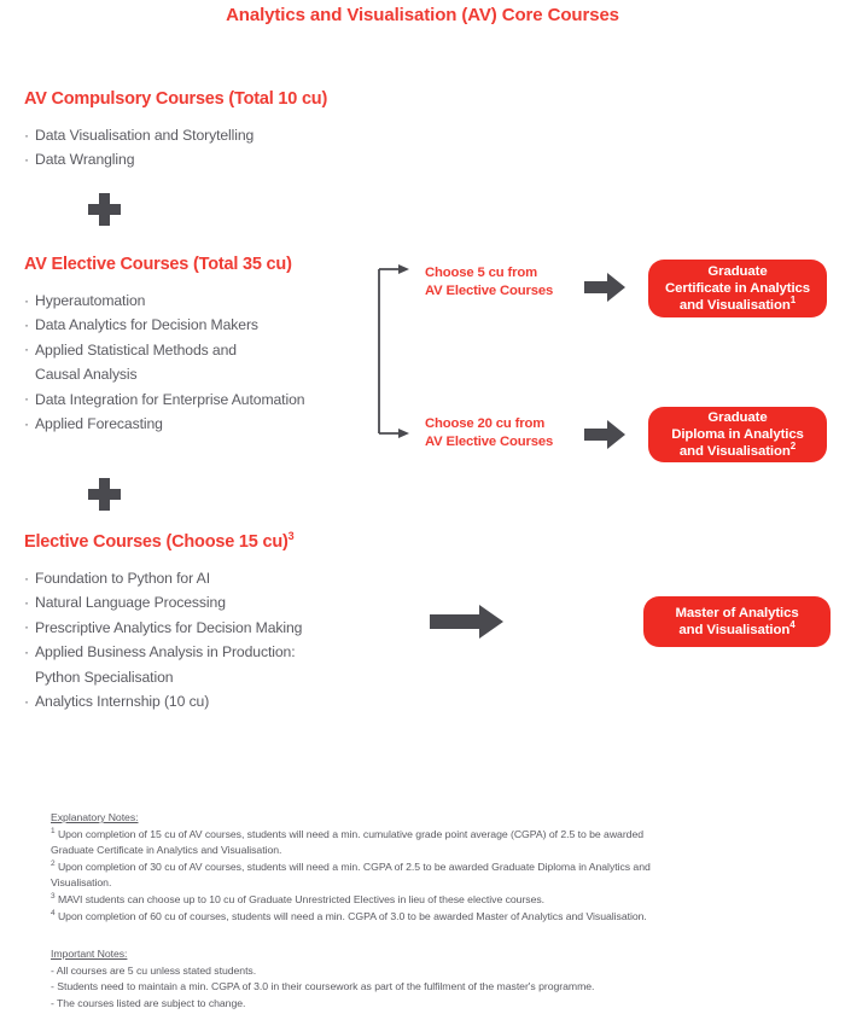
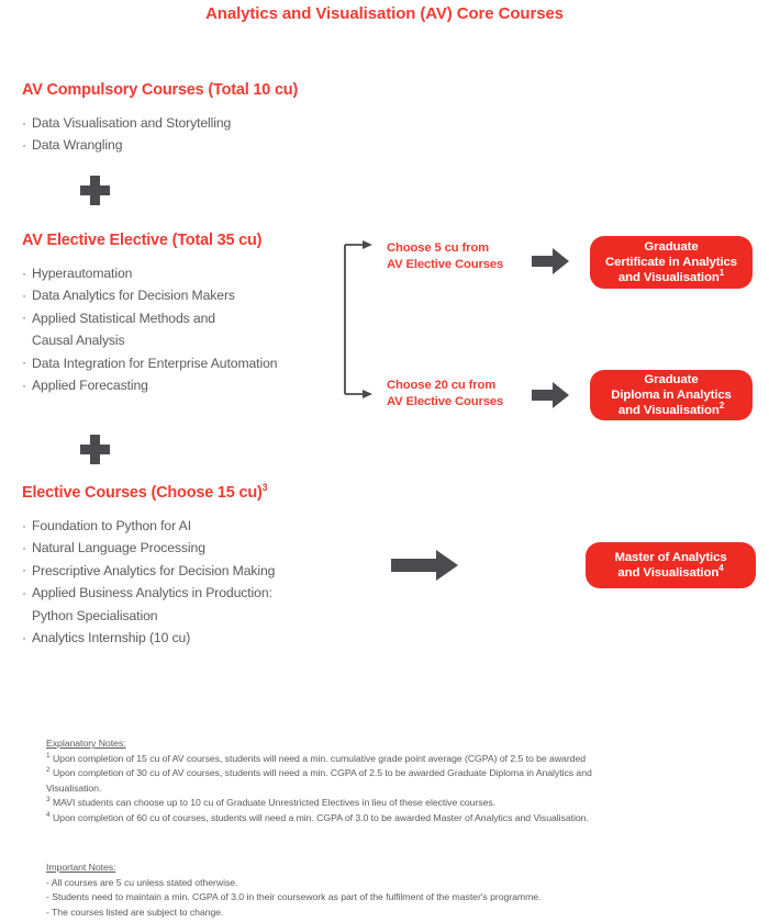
  Analytics and Visualisation (AV) Core Courses
  AV Compulsory Courses (Total 10 cu)
  Data Visualisation and Storytelling
  Data Wrangling
- AV Elective Courses (Total 35 cu)
+ AV Elective Elective (Total 35 cu)
  Hyperautomation
  Data Analytics for Decision Makers
  Applied Statistical Methods and
  Causal Analysis
  Data Integration for Enterprise Automation
  Applied Forecasting
  Choose 5 cu from
  AV Elective Courses
  Graduate
  Certificate in Analytics
  and Visualisation1
  Choose 20 cu from
  AV Elective Courses
  Graduate
  Diploma in Analytics
  and Visualisation2
  Elective Courses (Choose 15 cu)3
  Foundation to Python for AI
  Natural Language Processing
  Prescriptive Analytics for Decision Making
- Applied Business Analysis in Production:
+ Applied Business Analytics in Production:
  Python Specialisation
  Analytics Internship (10 cu)
  Master of Analytics
  and Visualisation4
  Explanatory Notes:
  Upon completion of 15 cu of AV courses, students will need a min. cumulative grade point average (CGPA) of 2.5 to be awarded
- Graduate Certificate in Analytics and Visualisation.
  Upon completion of 30 cu of AV courses, students will need a min. CGPA of 2.5 to be awarded Graduate Diploma in Analytics and
  Visualisation.
  MAVI students can choose up to 10 cu of Graduate Unrestricted Electives in lieu of these elective courses.
  Upon completion of 60 cu of courses, students will need a min. CGPA of 3.0 to be awarded Master of Analytics and Visualisation.
  Important Notes:
- - All courses are 5 cu unless stated students.
+ - All courses are 5 cu unless stated otherwise.
  - Students need to maintain a min. CGPA of 3.0 in their coursework as part of the fulfilment of the master's programme.
  - The courses listed are subject to change.
